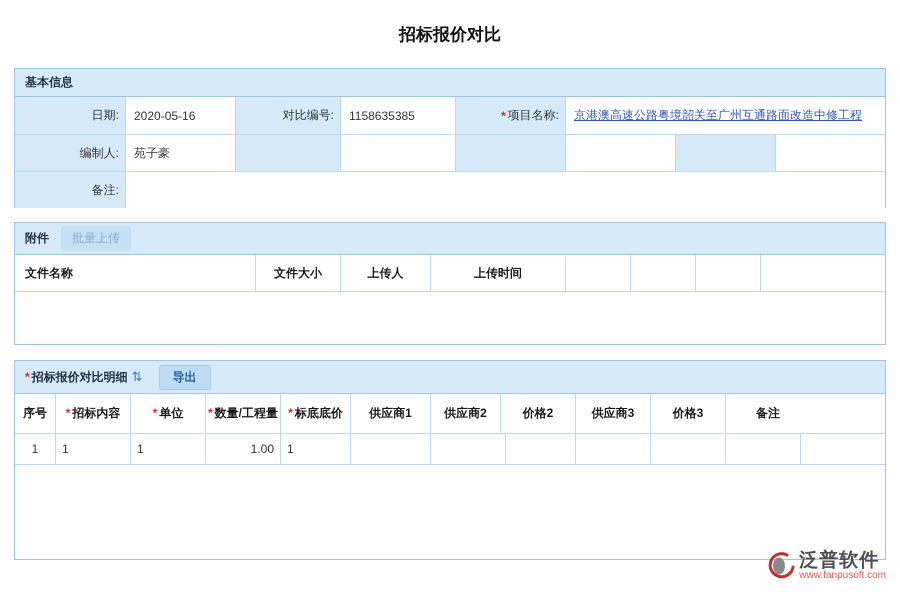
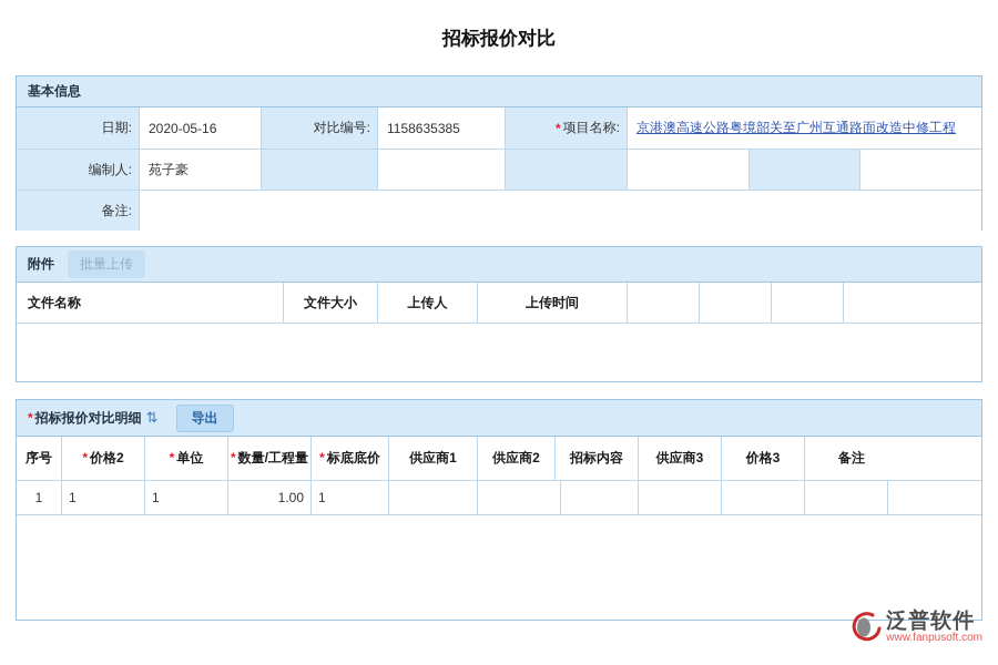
  招标报价对比
  基本信息
  日期:
  2020-05-16
  对比编号:
  1158635385
  *
  项目名称:
  京港澳高速公路粤境韶关至广州互通路面改造中修工程
  编制人:
  苑子豪
  备注:
  附件
  批量上传
  文件名称
  文件大小
  上传人
  上传时间
  *
  招标报价对比明细
  ⇅
  导出
  序号
  *
- 招标内容
+ 价格2
  *
  单位
  *
  数量/工程量
  *
  标底底价
  供应商1
  供应商2
- 价格2
+ 招标内容
  供应商3
  价格3
  备注
  1
  1
  1
  1.00
  1
  泛普软件
  www.fanpusoft.com
